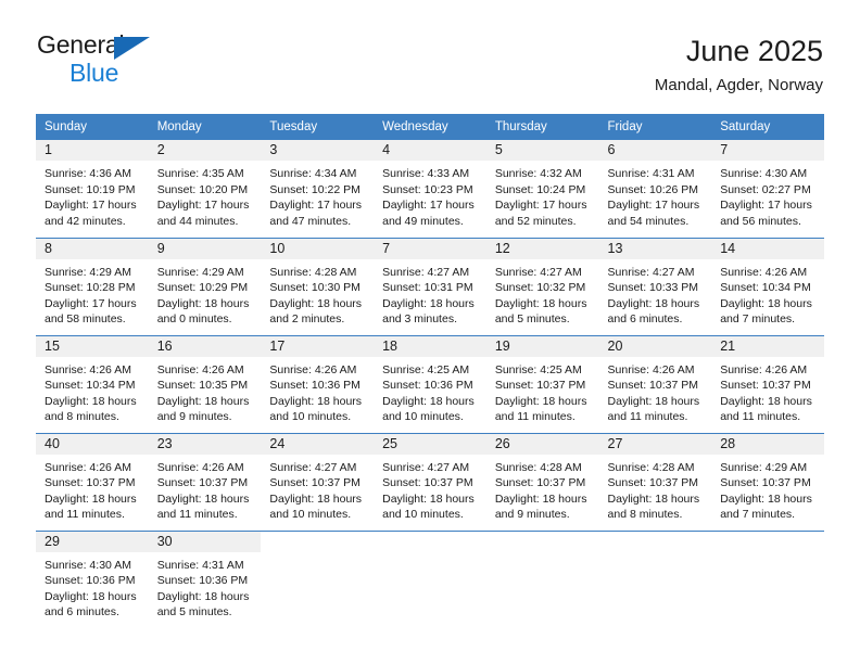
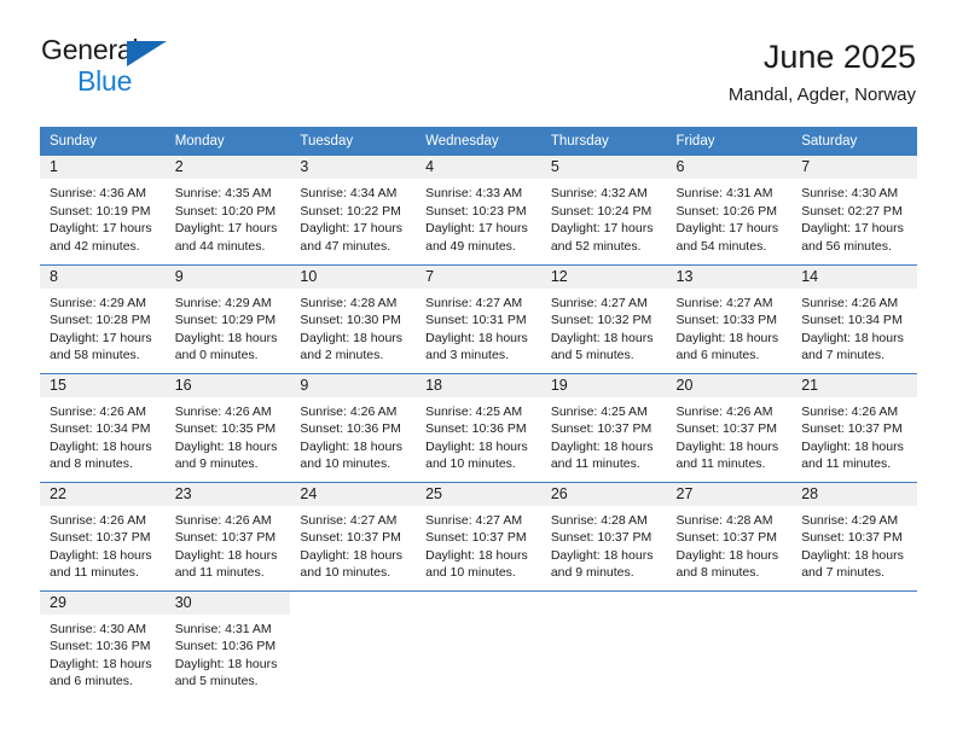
  General
  Blue
  June 2025
  Mandal, Agder, Norway
  Sunday	Monday	Tuesday	Wednesday	Thursday	Friday	Saturday
  1Sunrise: 4:36 AMSunset: 10:19 PMDaylight: 17 hours and 42 minutes.	2Sunrise: 4:35 AMSunset: 10:20 PMDaylight: 17 hours and 44 minutes.	3Sunrise: 4:34 AMSunset: 10:22 PMDaylight: 17 hours and 47 minutes.	4Sunrise: 4:33 AMSunset: 10:23 PMDaylight: 17 hours and 49 minutes.	5Sunrise: 4:32 AMSunset: 10:24 PMDaylight: 17 hours and 52 minutes.	6Sunrise: 4:31 AMSunset: 10:26 PMDaylight: 17 hours and 54 minutes.	7Sunrise: 4:30 AMSunset: 02:27 PMDaylight: 17 hours and 56 minutes.
  8Sunrise: 4:29 AMSunset: 10:28 PMDaylight: 17 hours and 58 minutes.	9Sunrise: 4:29 AMSunset: 10:29 PMDaylight: 18 hours and 0 minutes.	10Sunrise: 4:28 AMSunset: 10:30 PMDaylight: 18 hours and 2 minutes.	7Sunrise: 4:27 AMSunset: 10:31 PMDaylight: 18 hours and 3 minutes.	12Sunrise: 4:27 AMSunset: 10:32 PMDaylight: 18 hours and 5 minutes.	13Sunrise: 4:27 AMSunset: 10:33 PMDaylight: 18 hours and 6 minutes.	14Sunrise: 4:26 AMSunset: 10:34 PMDaylight: 18 hours and 7 minutes.
- 15Sunrise: 4:26 AMSunset: 10:34 PMDaylight: 18 hours and 8 minutes.	16Sunrise: 4:26 AMSunset: 10:35 PMDaylight: 18 hours and 9 minutes.	17Sunrise: 4:26 AMSunset: 10:36 PMDaylight: 18 hours and 10 minutes.	18Sunrise: 4:25 AMSunset: 10:36 PMDaylight: 18 hours and 10 minutes.	19Sunrise: 4:25 AMSunset: 10:37 PMDaylight: 18 hours and 11 minutes.	20Sunrise: 4:26 AMSunset: 10:37 PMDaylight: 18 hours and 11 minutes.	21Sunrise: 4:26 AMSunset: 10:37 PMDaylight: 18 hours and 11 minutes.
+ 15Sunrise: 4:26 AMSunset: 10:34 PMDaylight: 18 hours and 8 minutes.	16Sunrise: 4:26 AMSunset: 10:35 PMDaylight: 18 hours and 9 minutes.	9Sunrise: 4:26 AMSunset: 10:36 PMDaylight: 18 hours and 10 minutes.	18Sunrise: 4:25 AMSunset: 10:36 PMDaylight: 18 hours and 10 minutes.	19Sunrise: 4:25 AMSunset: 10:37 PMDaylight: 18 hours and 11 minutes.	20Sunrise: 4:26 AMSunset: 10:37 PMDaylight: 18 hours and 11 minutes.	21Sunrise: 4:26 AMSunset: 10:37 PMDaylight: 18 hours and 11 minutes.
- 40Sunrise: 4:26 AMSunset: 10:37 PMDaylight: 18 hours and 11 minutes.	23Sunrise: 4:26 AMSunset: 10:37 PMDaylight: 18 hours and 11 minutes.	24Sunrise: 4:27 AMSunset: 10:37 PMDaylight: 18 hours and 10 minutes.	25Sunrise: 4:27 AMSunset: 10:37 PMDaylight: 18 hours and 10 minutes.	26Sunrise: 4:28 AMSunset: 10:37 PMDaylight: 18 hours and 9 minutes.	27Sunrise: 4:28 AMSunset: 10:37 PMDaylight: 18 hours and 8 minutes.	28Sunrise: 4:29 AMSunset: 10:37 PMDaylight: 18 hours and 7 minutes.
+ 22Sunrise: 4:26 AMSunset: 10:37 PMDaylight: 18 hours and 11 minutes.	23Sunrise: 4:26 AMSunset: 10:37 PMDaylight: 18 hours and 11 minutes.	24Sunrise: 4:27 AMSunset: 10:37 PMDaylight: 18 hours and 10 minutes.	25Sunrise: 4:27 AMSunset: 10:37 PMDaylight: 18 hours and 10 minutes.	26Sunrise: 4:28 AMSunset: 10:37 PMDaylight: 18 hours and 9 minutes.	27Sunrise: 4:28 AMSunset: 10:37 PMDaylight: 18 hours and 8 minutes.	28Sunrise: 4:29 AMSunset: 10:37 PMDaylight: 18 hours and 7 minutes.
  29Sunrise: 4:30 AMSunset: 10:36 PMDaylight: 18 hours and 6 minutes.	30Sunrise: 4:31 AMSunset: 10:36 PMDaylight: 18 hours and 5 minutes.
